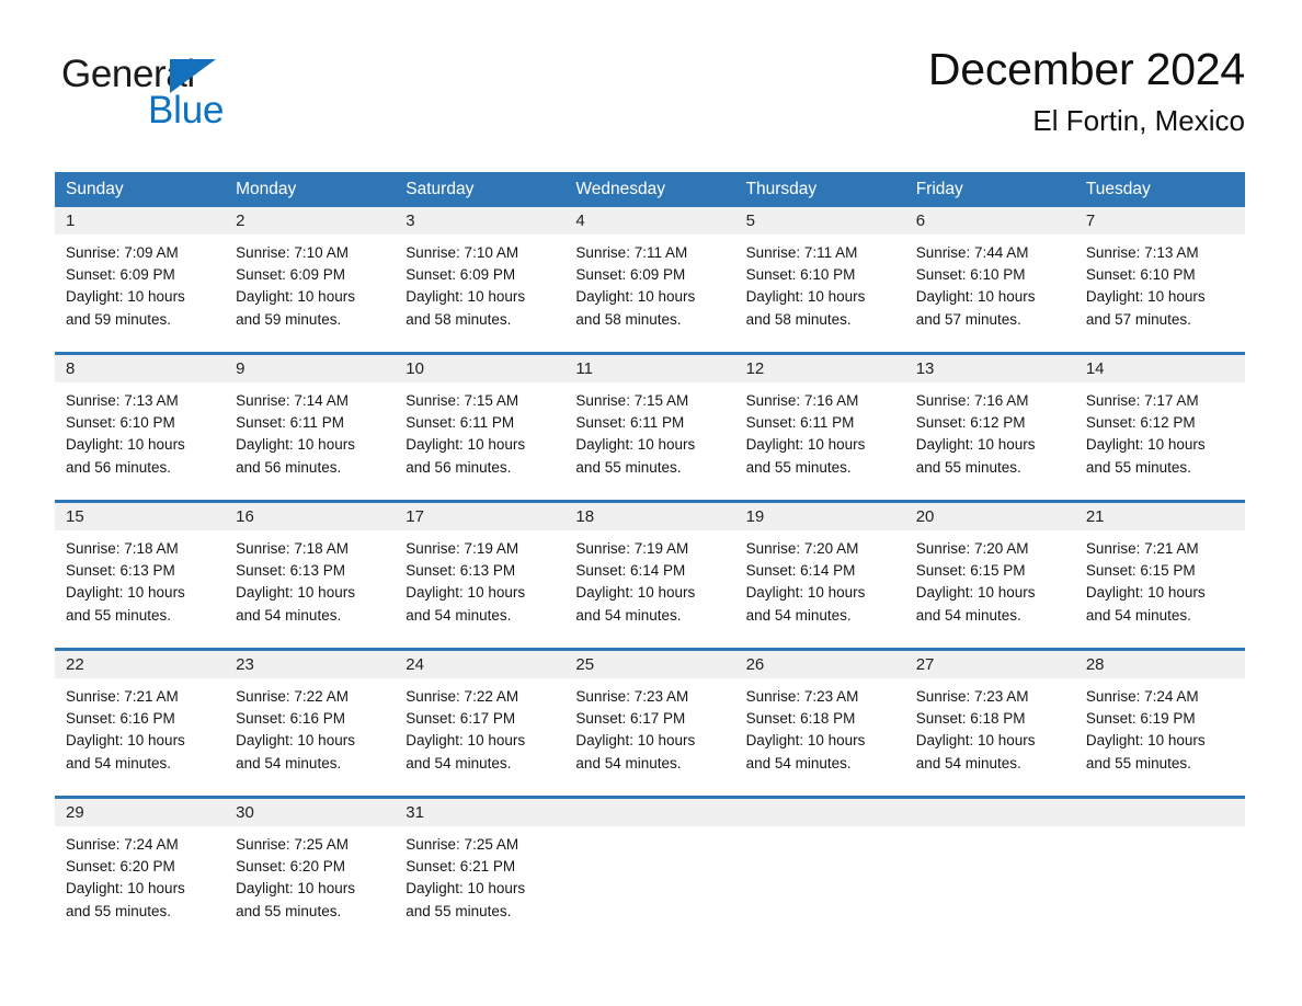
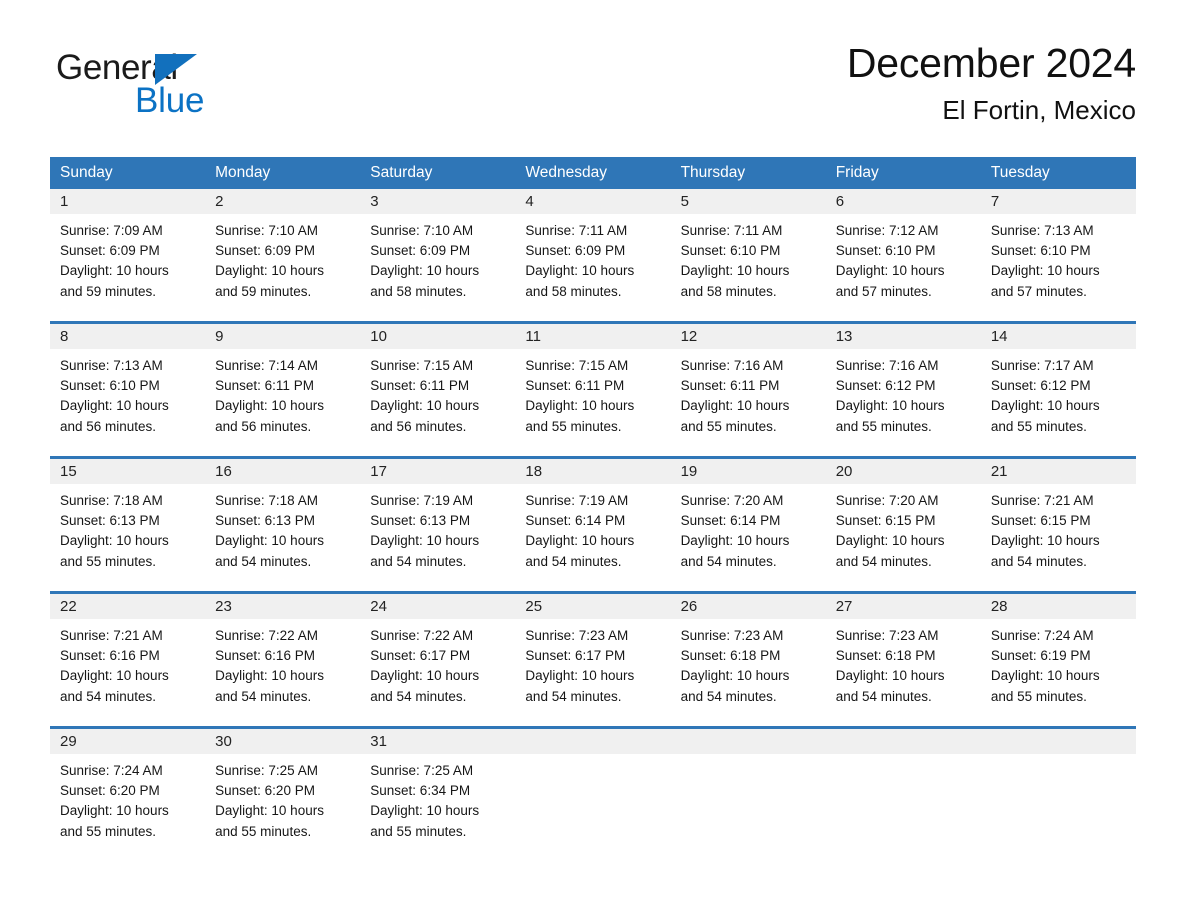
  General
  Blue
  December 2024
  El Fortin, Mexico
  Sunday
  Monday
  Saturday
  Wednesday
  Thursday
  Friday
  Tuesday
  1
  Sunrise: 7:09 AM
  Sunset: 6:09 PM
  Daylight: 10 hours
  and 59 minutes.
  2
  Sunrise: 7:10 AM
  Sunset: 6:09 PM
  Daylight: 10 hours
  and 59 minutes.
  3
  Sunrise: 7:10 AM
  Sunset: 6:09 PM
  Daylight: 10 hours
  and 58 minutes.
  4
  Sunrise: 7:11 AM
  Sunset: 6:09 PM
  Daylight: 10 hours
  and 58 minutes.
  5
  Sunrise: 7:11 AM
  Sunset: 6:10 PM
  Daylight: 10 hours
  and 58 minutes.
  6
- Sunrise: 7:44 AM
+ Sunrise: 7:12 AM
  Sunset: 6:10 PM
  Daylight: 10 hours
  and 57 minutes.
  7
  Sunrise: 7:13 AM
  Sunset: 6:10 PM
  Daylight: 10 hours
  and 57 minutes.
  8
  Sunrise: 7:13 AM
  Sunset: 6:10 PM
  Daylight: 10 hours
  and 56 minutes.
  9
  Sunrise: 7:14 AM
  Sunset: 6:11 PM
  Daylight: 10 hours
  and 56 minutes.
  10
  Sunrise: 7:15 AM
  Sunset: 6:11 PM
  Daylight: 10 hours
  and 56 minutes.
  11
  Sunrise: 7:15 AM
  Sunset: 6:11 PM
  Daylight: 10 hours
  and 55 minutes.
  12
  Sunrise: 7:16 AM
  Sunset: 6:11 PM
  Daylight: 10 hours
  and 55 minutes.
  13
  Sunrise: 7:16 AM
  Sunset: 6:12 PM
  Daylight: 10 hours
  and 55 minutes.
  14
  Sunrise: 7:17 AM
  Sunset: 6:12 PM
  Daylight: 10 hours
  and 55 minutes.
  15
  Sunrise: 7:18 AM
  Sunset: 6:13 PM
  Daylight: 10 hours
  and 55 minutes.
  16
  Sunrise: 7:18 AM
  Sunset: 6:13 PM
  Daylight: 10 hours
  and 54 minutes.
  17
  Sunrise: 7:19 AM
  Sunset: 6:13 PM
  Daylight: 10 hours
  and 54 minutes.
  18
  Sunrise: 7:19 AM
  Sunset: 6:14 PM
  Daylight: 10 hours
  and 54 minutes.
  19
  Sunrise: 7:20 AM
  Sunset: 6:14 PM
  Daylight: 10 hours
  and 54 minutes.
  20
  Sunrise: 7:20 AM
  Sunset: 6:15 PM
  Daylight: 10 hours
  and 54 minutes.
  21
  Sunrise: 7:21 AM
  Sunset: 6:15 PM
  Daylight: 10 hours
  and 54 minutes.
  22
  Sunrise: 7:21 AM
  Sunset: 6:16 PM
  Daylight: 10 hours
  and 54 minutes.
  23
  Sunrise: 7:22 AM
  Sunset: 6:16 PM
  Daylight: 10 hours
  and 54 minutes.
  24
  Sunrise: 7:22 AM
  Sunset: 6:17 PM
  Daylight: 10 hours
  and 54 minutes.
  25
  Sunrise: 7:23 AM
  Sunset: 6:17 PM
  Daylight: 10 hours
  and 54 minutes.
  26
  Sunrise: 7:23 AM
  Sunset: 6:18 PM
  Daylight: 10 hours
  and 54 minutes.
  27
  Sunrise: 7:23 AM
  Sunset: 6:18 PM
  Daylight: 10 hours
  and 54 minutes.
  28
  Sunrise: 7:24 AM
  Sunset: 6:19 PM
  Daylight: 10 hours
  and 55 minutes.
  29
  Sunrise: 7:24 AM
  Sunset: 6:20 PM
  Daylight: 10 hours
  and 55 minutes.
  30
  Sunrise: 7:25 AM
  Sunset: 6:20 PM
  Daylight: 10 hours
  and 55 minutes.
  31
  Sunrise: 7:25 AM
- Sunset: 6:21 PM
+ Sunset: 6:34 PM
  Daylight: 10 hours
  and 55 minutes.
